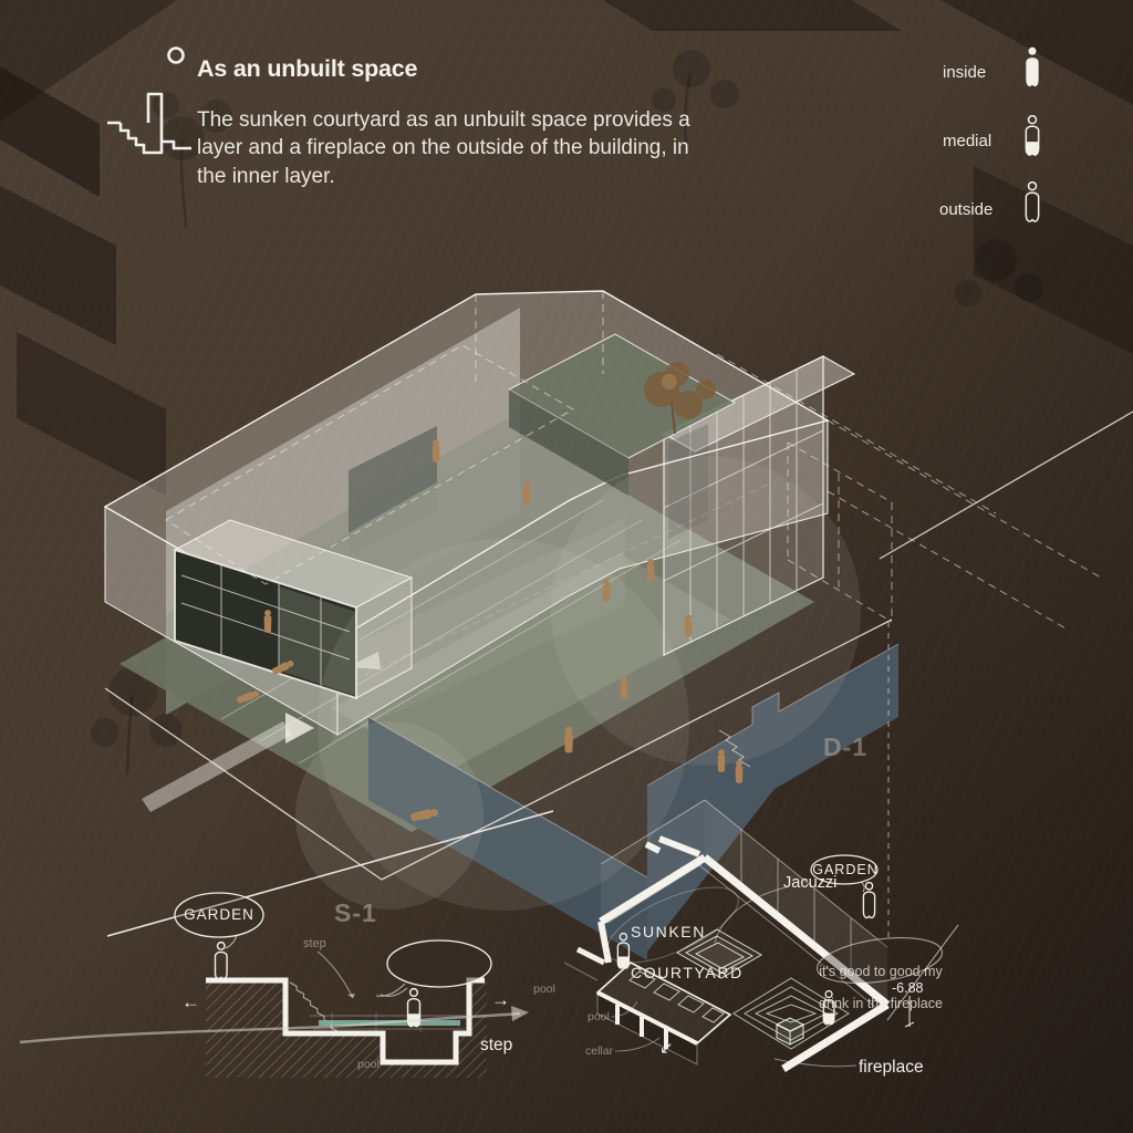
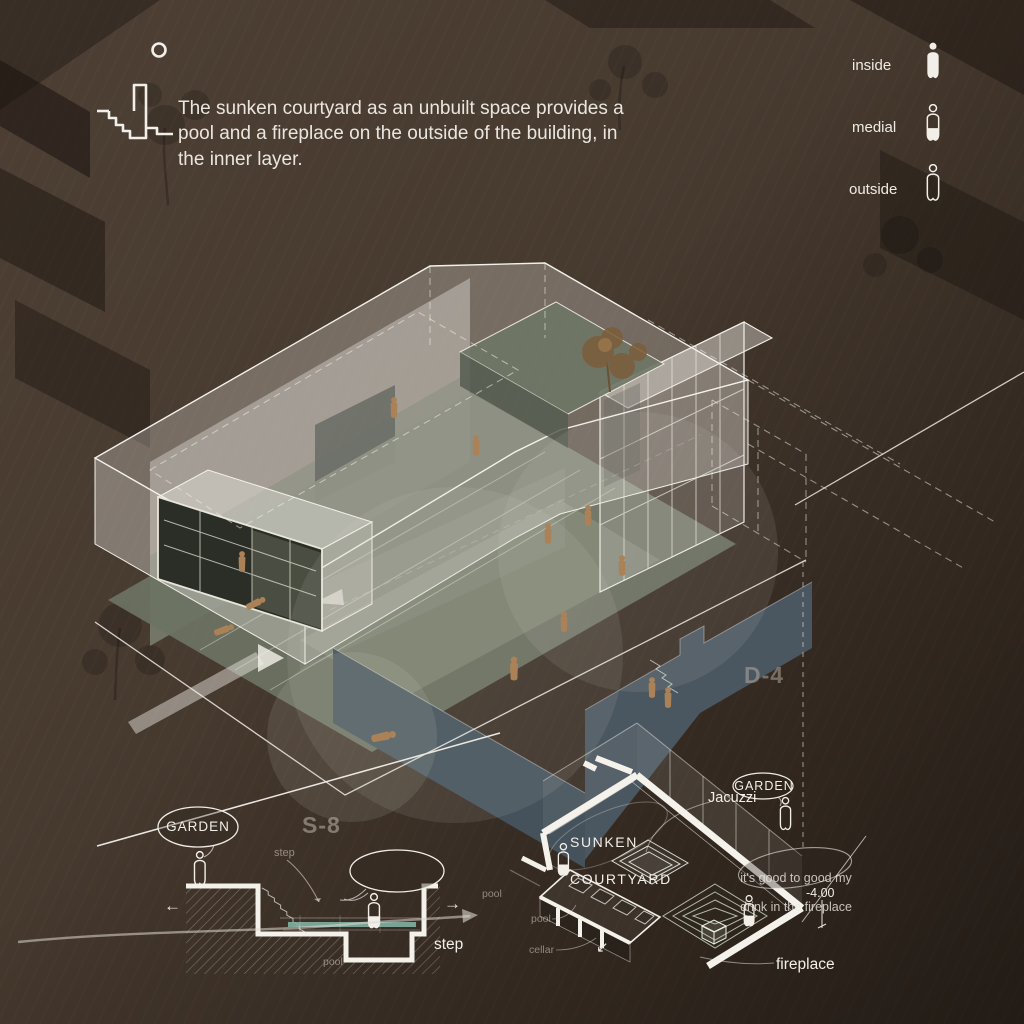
- As an unbuilt space
- The sunken courtyard as an unbuilt space provides a layer and a fireplace on the outside of the building, in the inner layer.
+ The sunken courtyard as an unbuilt space provides a pool and a fireplace on the outside of the building, in the inner layer.
  inside
  medial
  outside
- S-1
+ S-8
- D-1
+ D-4
  GARDEN
  step
  step
  pool
  pool
  ←
  →
  SUNKEN
  COURTYARD
  Jacuzzi
  GARDEN
  it's good to good my
  drink in the fireplace
- -6.88
+ -4.00
  fireplace
  pool
  cellar
  ↙
